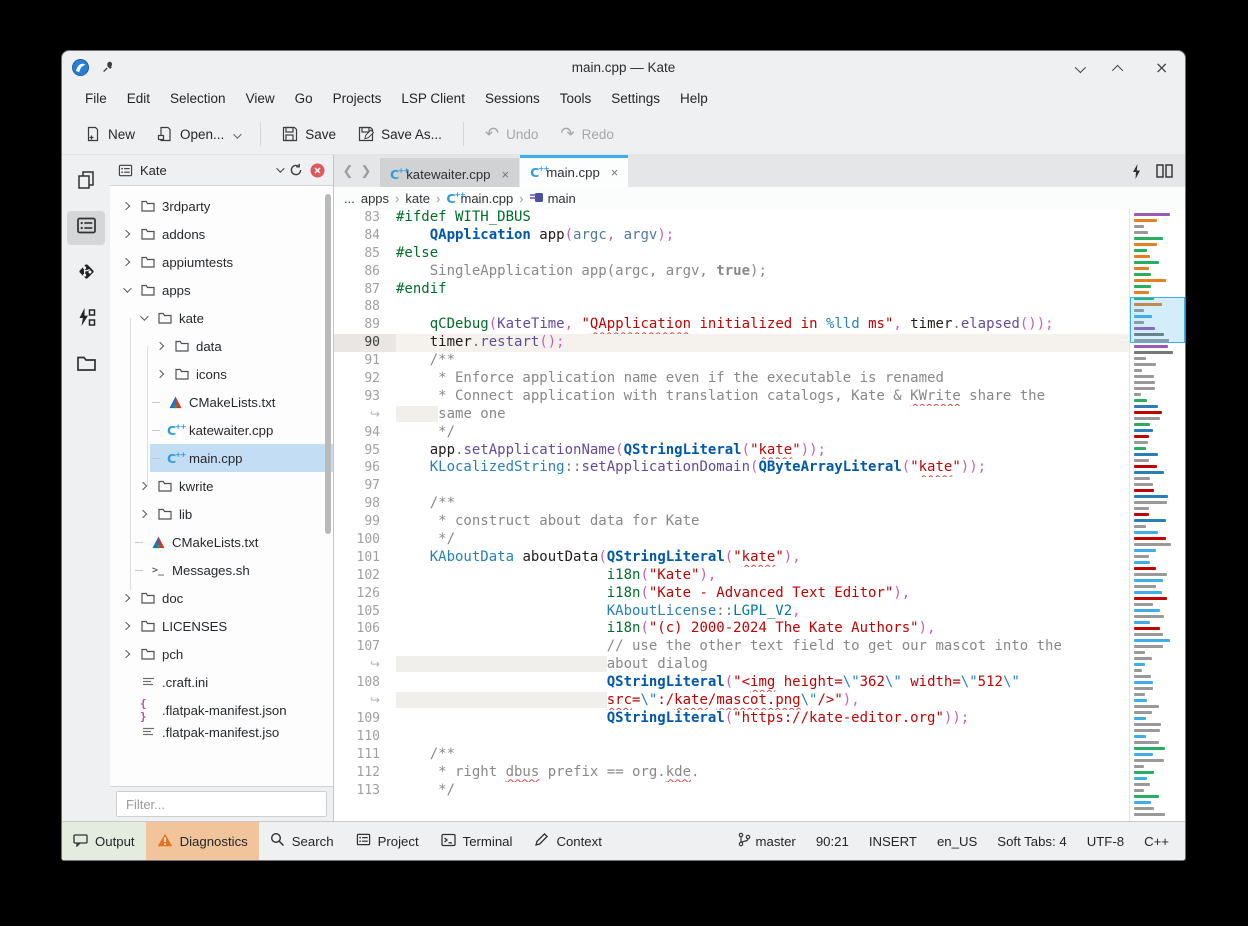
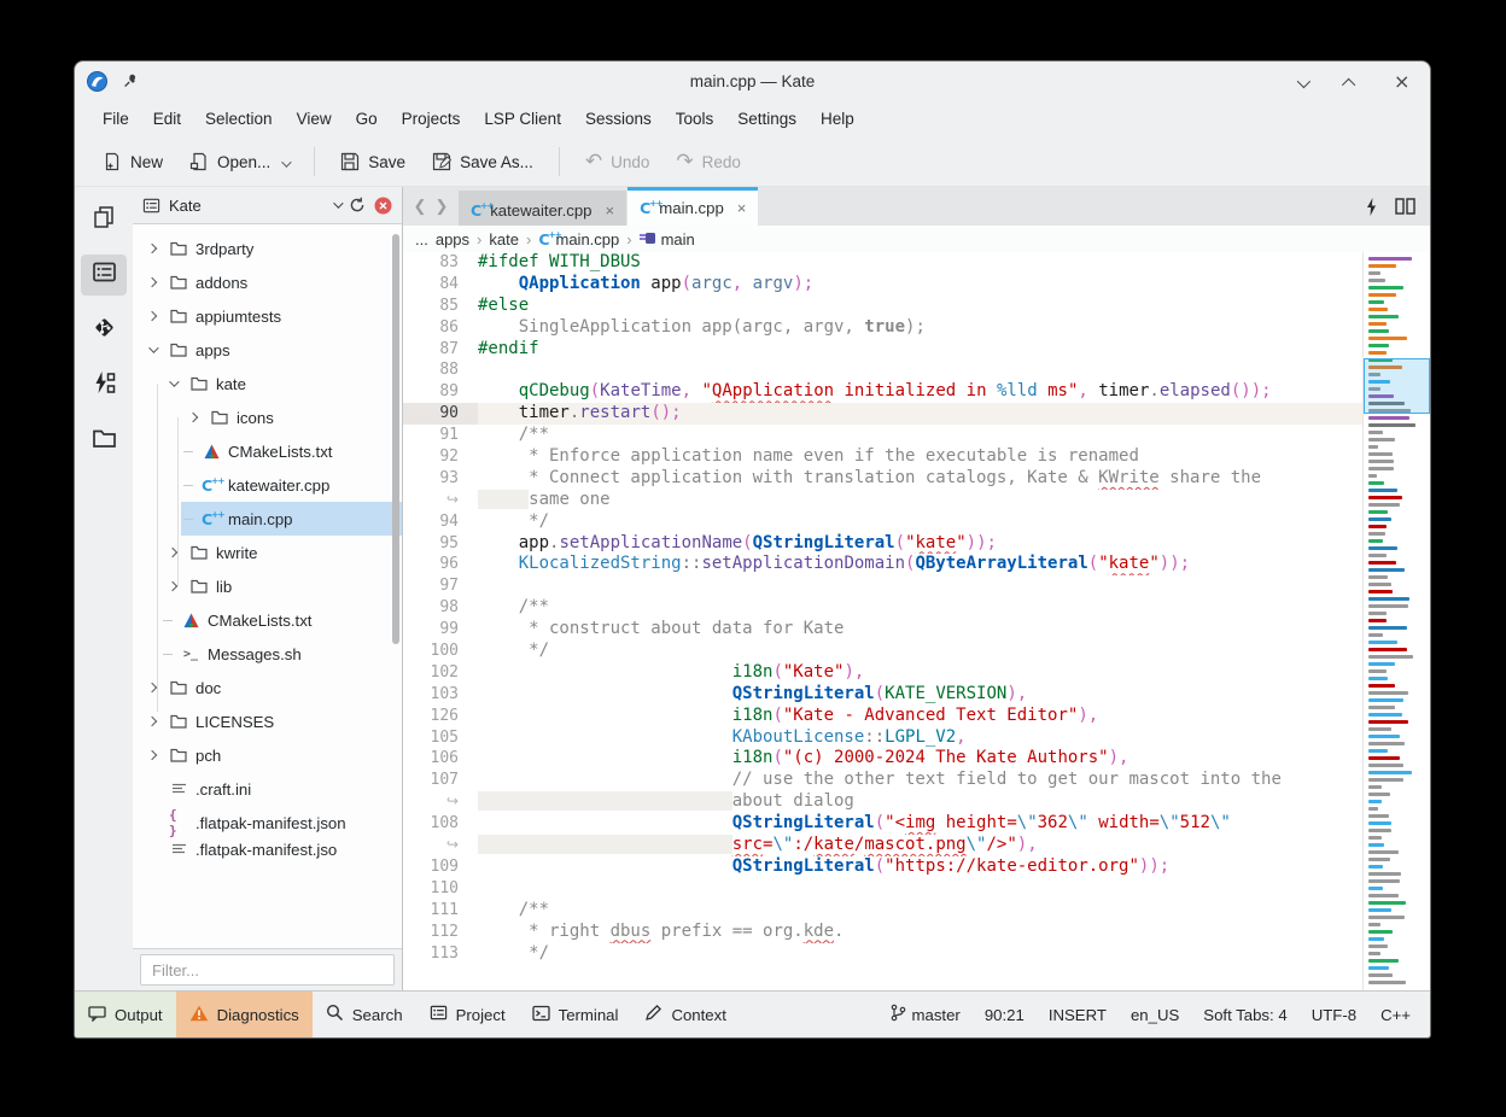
  main.cpp — Kate
  ×
  File
  Edit
  Selection
  View
  Go
  Projects
  LSP Client
  Sessions
  Tools
  Settings
  Help
  New
  Open...
  Save
  Save As...
  ↶
  Undo
  ↷
  Redo
  Kate
  3rdparty
  addons
  appiumtests
  apps
  kate
- data
  icons
  CMakeLists.txt
  C
  katewaiter.cpp
  C
  main.cpp
  kwrite
  lib
  CMakeLists.txt
  >_
  Messages.sh
  doc
  LICENSES
  pch
  .craft.ini
  { }
  .flatpak-manifest.json
  .flatpak-manifest.jso
  Filter...
  ❮
  ❯
  C
  katewaiter.cpp
  ×
  C
  main.cpp
  ×
  ...
  apps
  ›
  kate
  ›
  C
  main.cpp
  ›
  main
  83
  #ifdef WITH_DBUS
  84
  QApplication app(argc, argv);
  85
  #else
  86
  SingleApplication app(argc, argv, true);
  87
  #endif
  88
  89
  qCDebug(KateTime, "QApplication initialized in %lld ms", timer.elapsed());
  90
  timer.restart();
  91
  /**
  92
  * Enforce application name even if the executable is renamed
  93
  * Connect application with translation catalogs, Kate & KWrite share the
  ↪
  same one
  94
  */
  95
  app.setApplicationName(QStringLiteral("kate"));
  96
  KLocalizedString::setApplicationDomain(QByteArrayLiteral("kate"));
  97
  98
  /**
  99
  * construct about data for Kate
  100
  */
- 101
- KAboutData aboutData(QStringLiteral("kate"),
  102
  i18n("Kate"),
+ 103
+ QStringLiteral(KATE_VERSION),
  126
  i18n("Kate - Advanced Text Editor"),
  105
  KAboutLicense::LGPL_V2,
  106
  i18n("(c) 2000-2024 The Kate Authors"),
  107
  // use the other text field to get our mascot into the
  ↪
  about dialog
  108
  QStringLiteral("<img height=\"362\" width=\"512\"
  ↪
  src=\":/kate/mascot.png\"/>"),
  109
  QStringLiteral("https://kate-editor.org"));
  110
  111
  /**
  112
  * right dbus prefix == org.kde.
  113
  */
  Output
  Diagnostics
  Search
  Project
  Terminal
  Context
  master
  90:21
  INSERT
  en_US
  Soft Tabs: 4
  UTF-8
  C++
